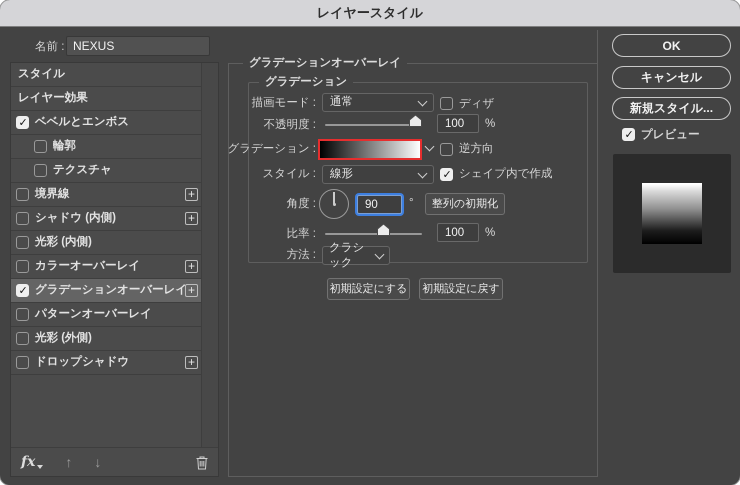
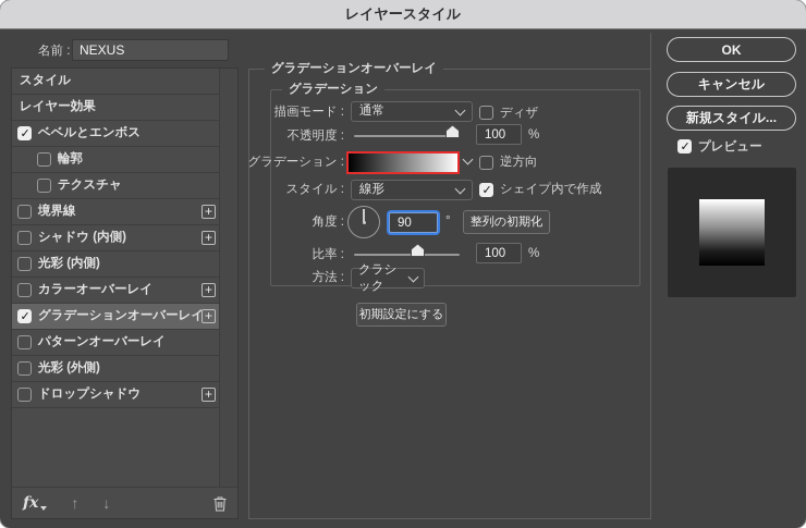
  レイヤースタイル
  名前 :
  NEXUS
  スタイル
  レイヤー効果
  ベベルとエンボス
  輪郭
  テクスチャ
  境界線
  +
  シャドウ (内側)
  +
  光彩 (内側)
  カラーオーバーレイ
  +
  グラデーションオーバーレイ
  +
  パターンオーバーレイ
  光彩 (外側)
  ドロップシャドウ
  +
  fx
  ↑
  ↓
  グラデーションオーバーレイ
  グラデーション
  描画モード :
  通常
  ディザ
  不透明度 :
  100
  %
  グラデーション :
  逆方向
  スタイル :
  線形
  シェイプ内で作成
  角度 :
  90
  °
  整列の初期化
  比率 :
  100
  %
  方法 :
  クラシック
  初期設定にする
- 初期設定に戻す
  OK
  キャンセル
  新規スタイル...
  プレビュー
